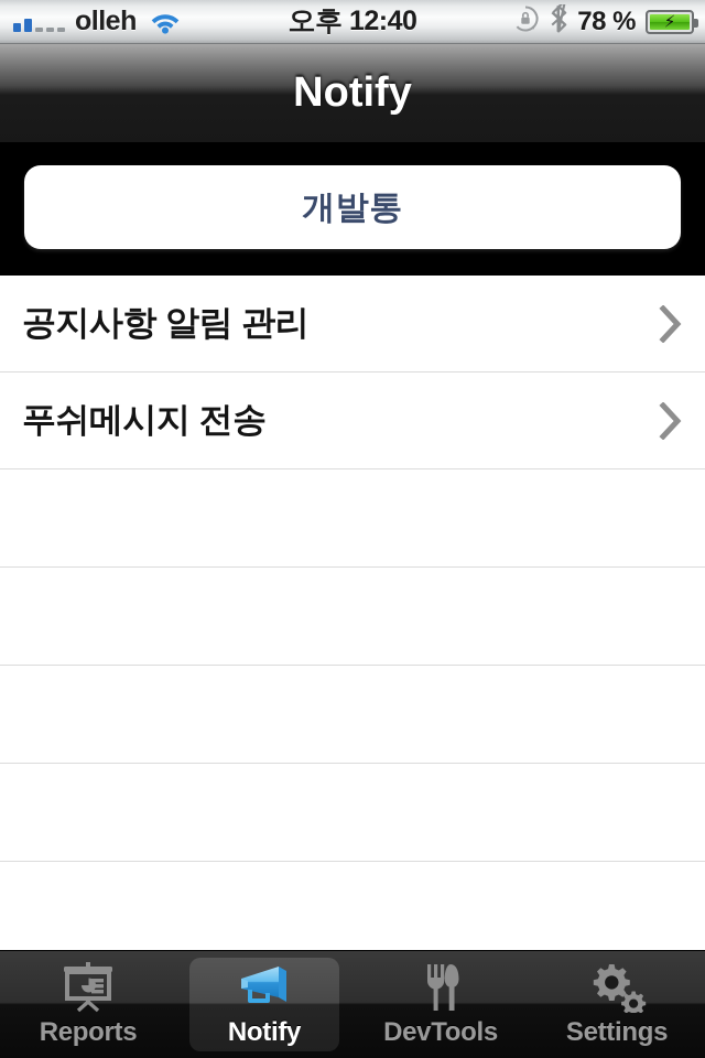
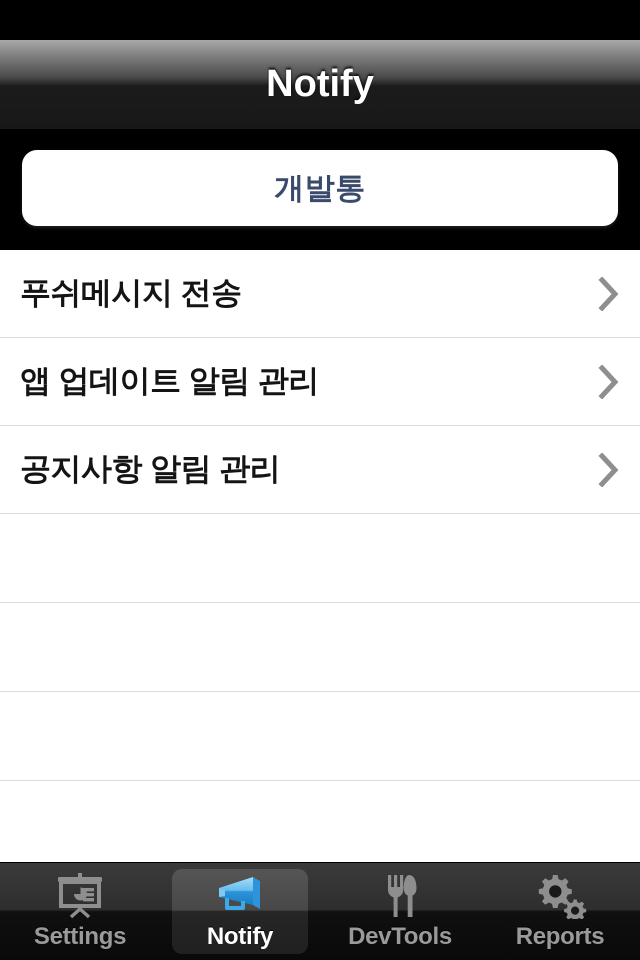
- olleh
- 오후 12:40
- 78 %
- ⚡
  Notify
  개발통
- 공지사항 알림 관리
+ 푸쉬메시지 전송
+ 앱 업데이트 알림 관리
- 푸쉬메시지 전송
+ 공지사항 알림 관리
- Reports
+ Settings
  Notify
  DevTools
- Settings
+ Reports
